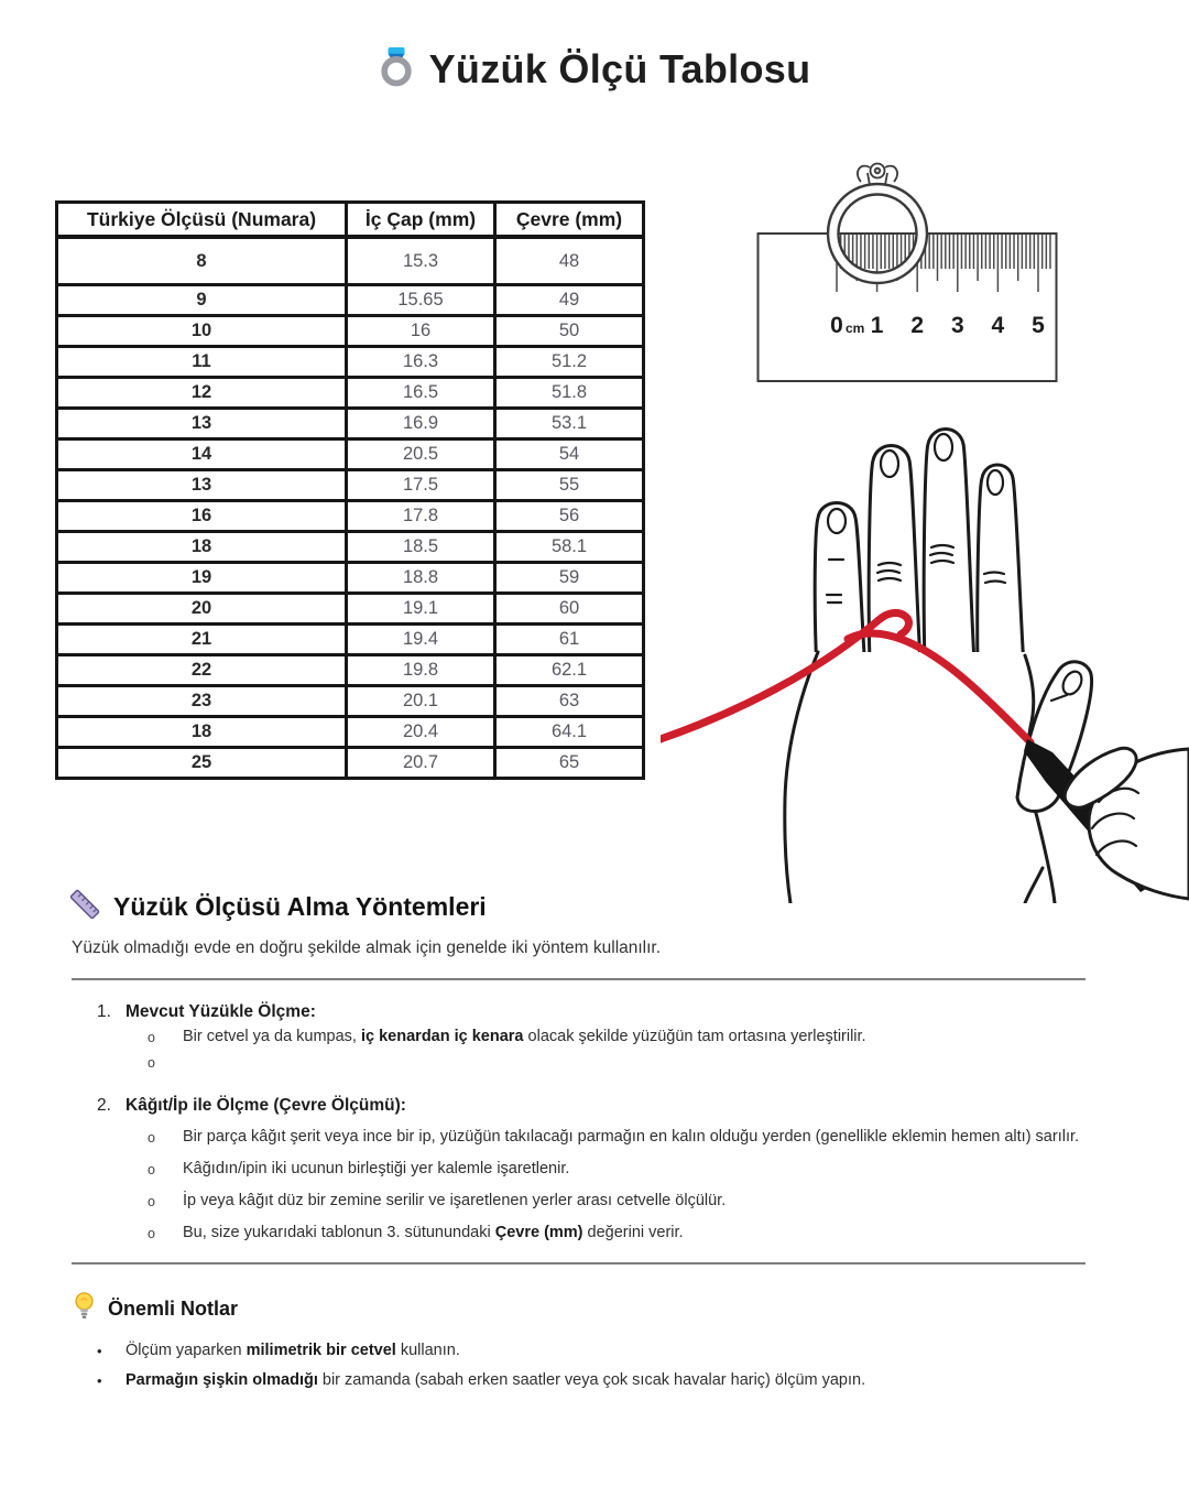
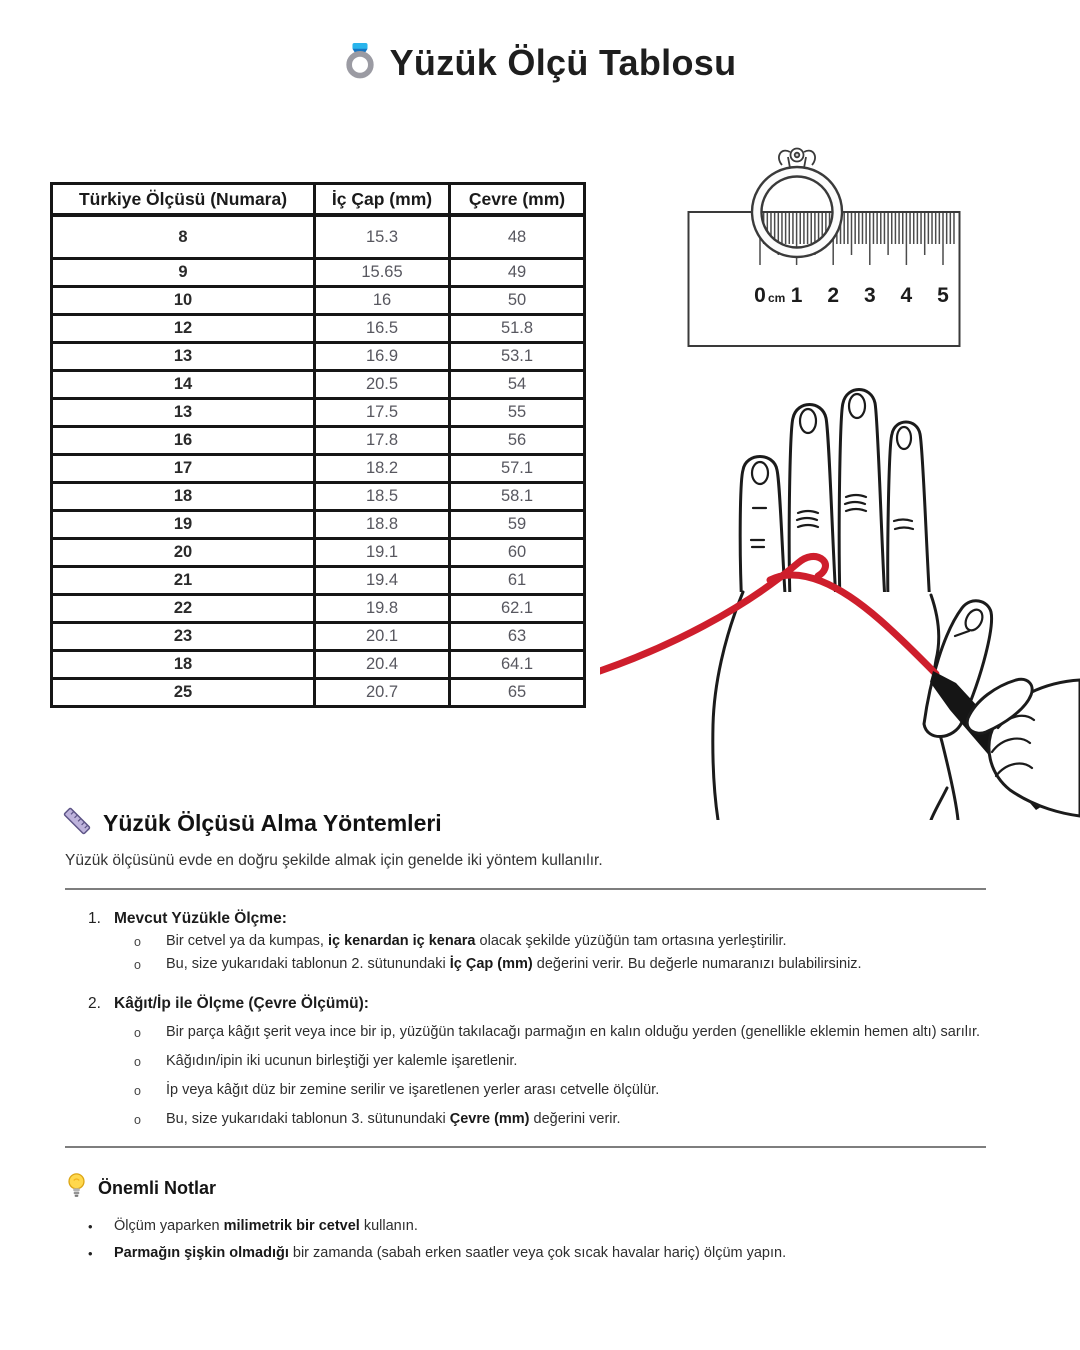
  Yüzük Ölçü Tablosu
  Türkiye Ölçüsü (Numara)	İç Çap (mm)	Çevre (mm)
  8	15.3	48
  9	15.65	49
  10	16	50
- 11	16.3	51.2
  12	16.5	51.8
  13	16.9	53.1
  14	20.5	54
  13	17.5	55
  16	17.8	56
+ 17	18.2	57.1
  18	18.5	58.1
  19	18.8	59
  20	19.1	60
  21	19.4	61
  22	19.8	62.1
  23	20.1	63
  18	20.4	64.1
  25	20.7	65
  0
  cm
  1
  2
  3
  4
  5
  Yüzük Ölçüsü Alma Yöntemleri
- Yüzük olmadığı evde en doğru şekilde almak için genelde iki yöntem kullanılır.
+ Yüzük ölçüsünü evde en doğru şekilde almak için genelde iki yöntem kullanılır.
  1.
  Mevcut Yüzükle Ölçme:
  o
  Bir cetvel ya da kumpas, iç kenardan iç kenara olacak şekilde yüzüğün tam ortasına yerleştirilir.
  o
+ Bu, size yukarıdaki tablonun 2. sütunundaki İç Çap (mm) değerini verir. Bu değerle numaranızı bulabilirsiniz.
  2.
  Kâğıt/İp ile Ölçme (Çevre Ölçümü):
  o
  Bir parça kâğıt şerit veya ince bir ip, yüzüğün takılacağı parmağın en kalın olduğu yerden (genellikle eklemin hemen altı) sarılır.
  o
  Kâğıdın/ipin iki ucunun birleştiği yer kalemle işaretlenir.
  o
  İp veya kâğıt düz bir zemine serilir ve işaretlenen yerler arası cetvelle ölçülür.
  o
  Bu, size yukarıdaki tablonun 3. sütunundaki Çevre (mm) değerini verir.
  Önemli Notlar
  •
  Ölçüm yaparken milimetrik bir cetvel kullanın.
  •
  Parmağın şişkin olmadığı bir zamanda (sabah erken saatler veya çok sıcak havalar hariç) ölçüm yapın.
